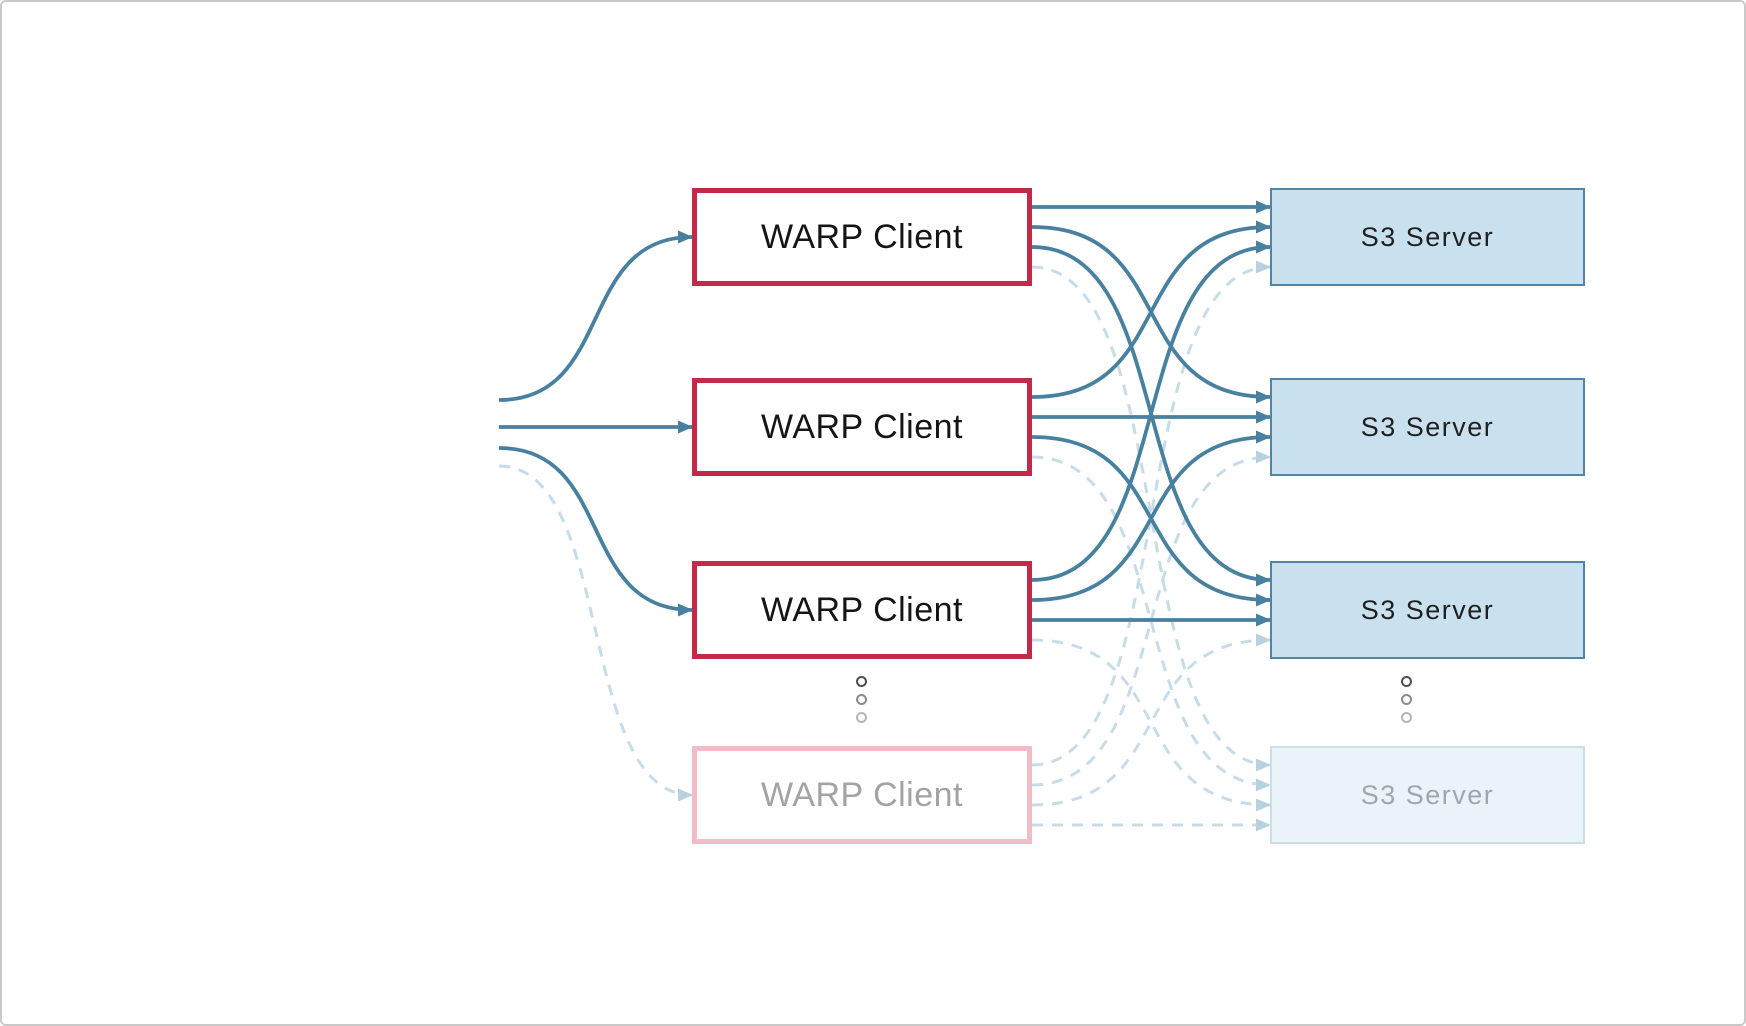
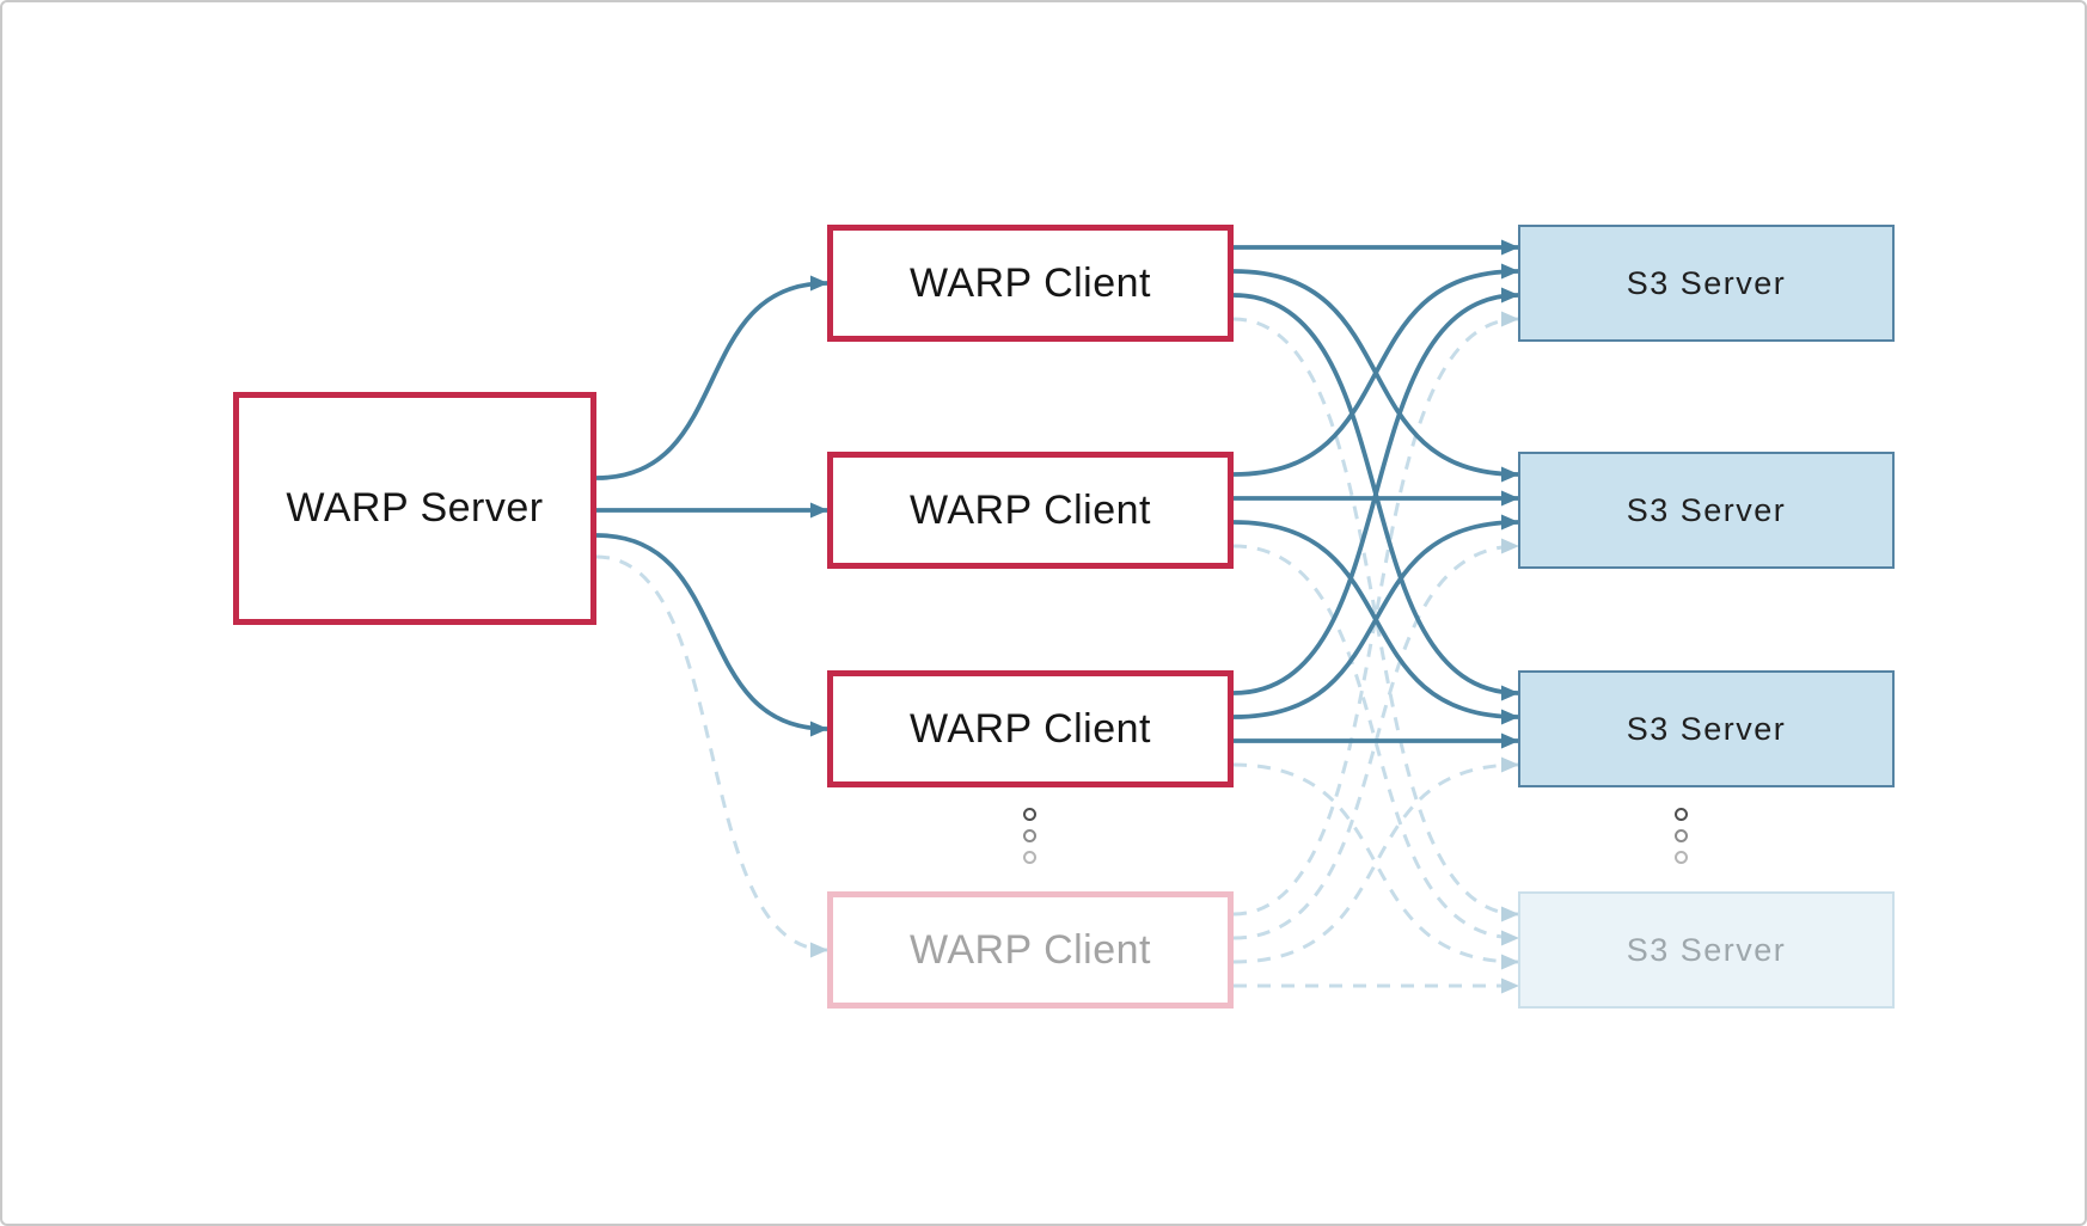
+ WARP Server
  WARP Client
  WARP Client
  WARP Client
  WARP Client
  S3 Server
  S3 Server
  S3 Server
  S3 Server
